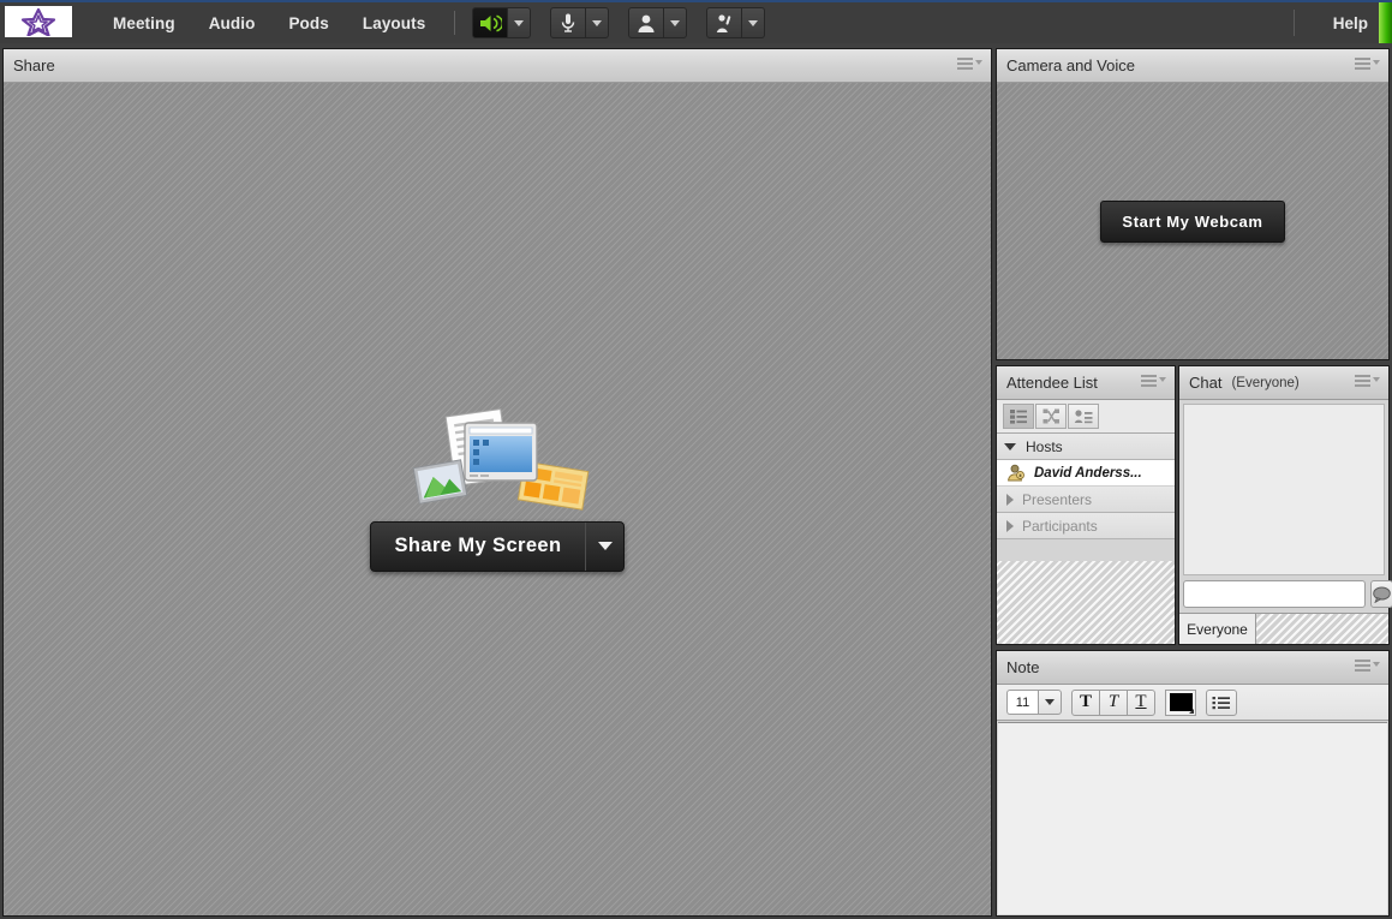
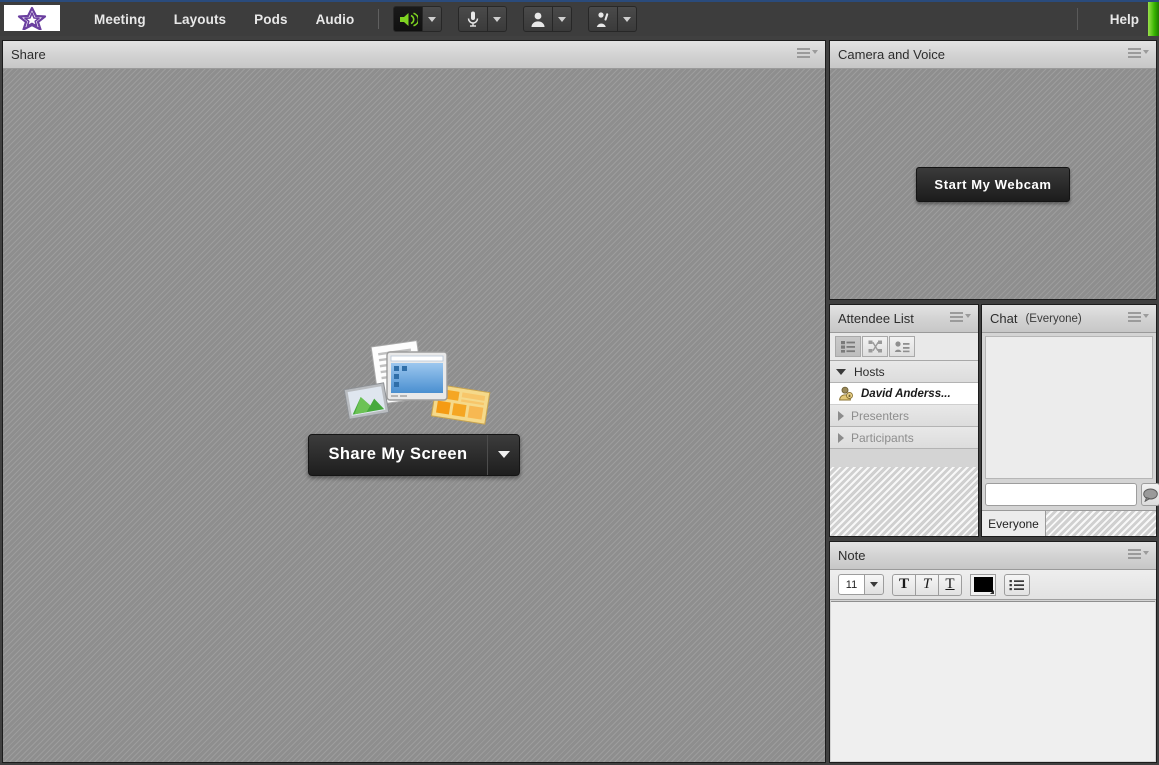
  Meeting
- Audio
+ Layouts
  Pods
- Layouts
+ Audio
  Help
  Share
  Share My Screen
  Camera and Voice
  Start My Webcam
  Attendee List
  Hosts
  David Anderss...
  Presenters
  Participants
  Chat
  (Everyone)
  Everyone
  Note
  11
  T
  T
  T
